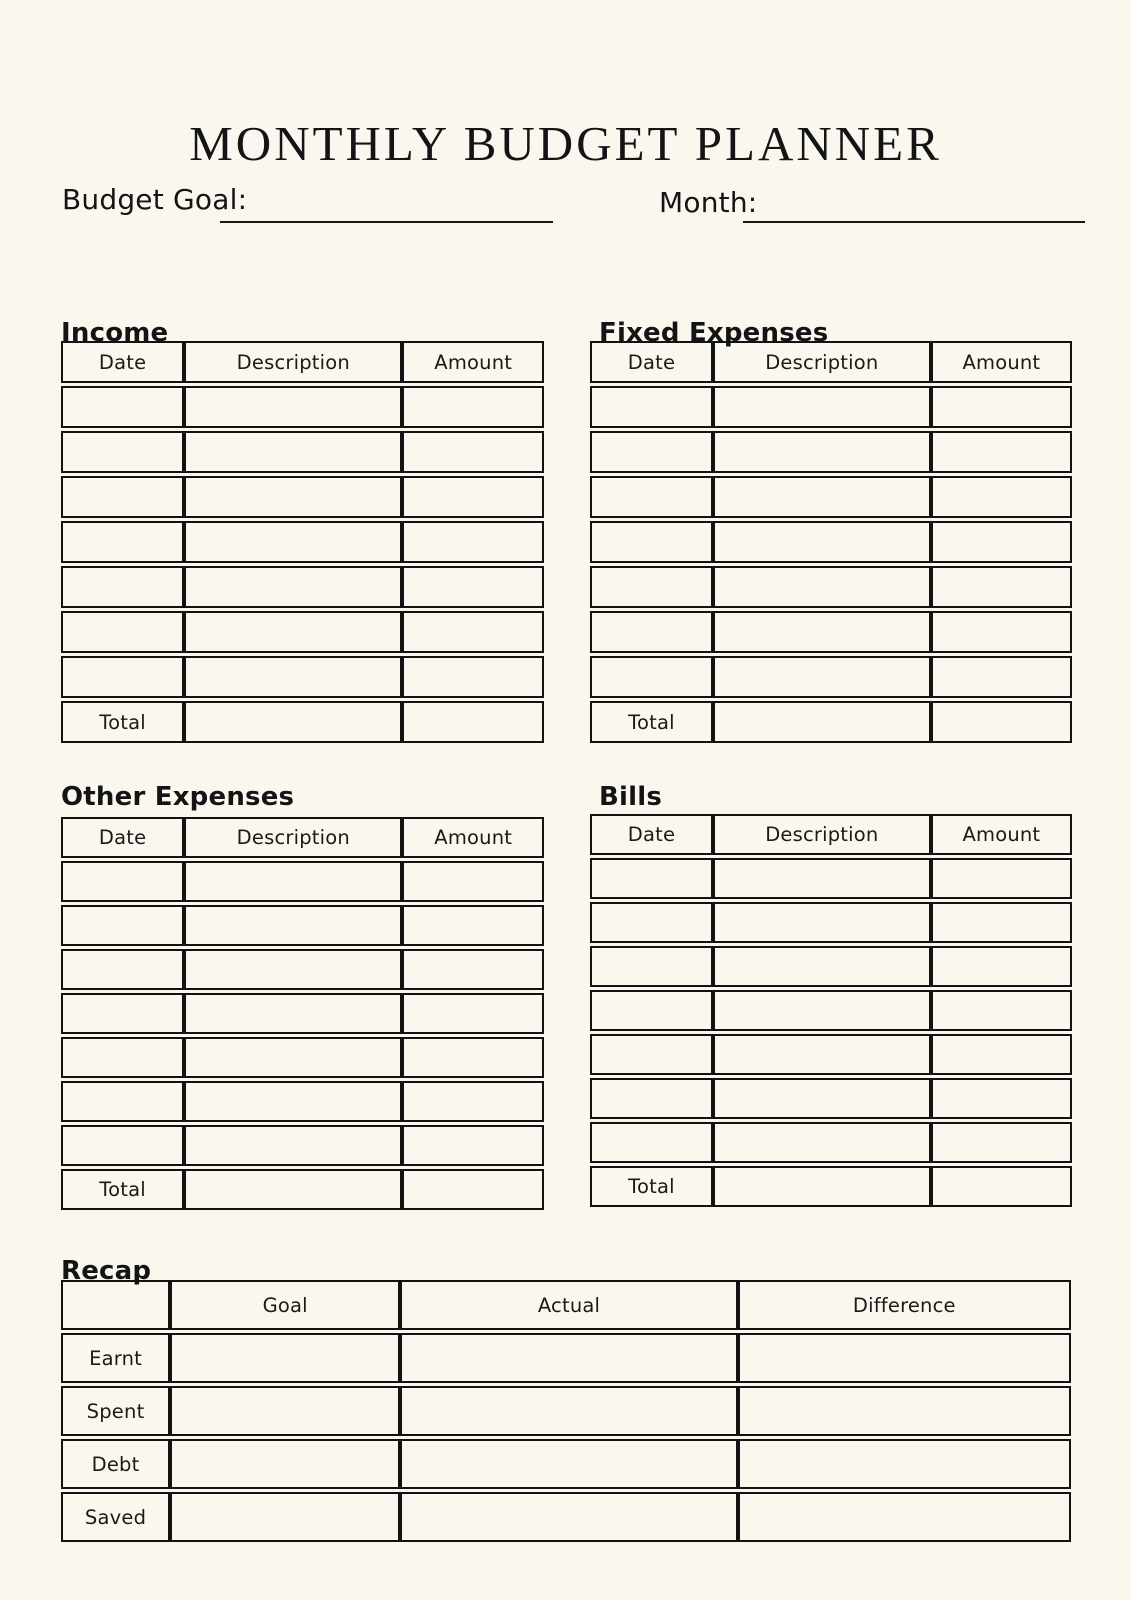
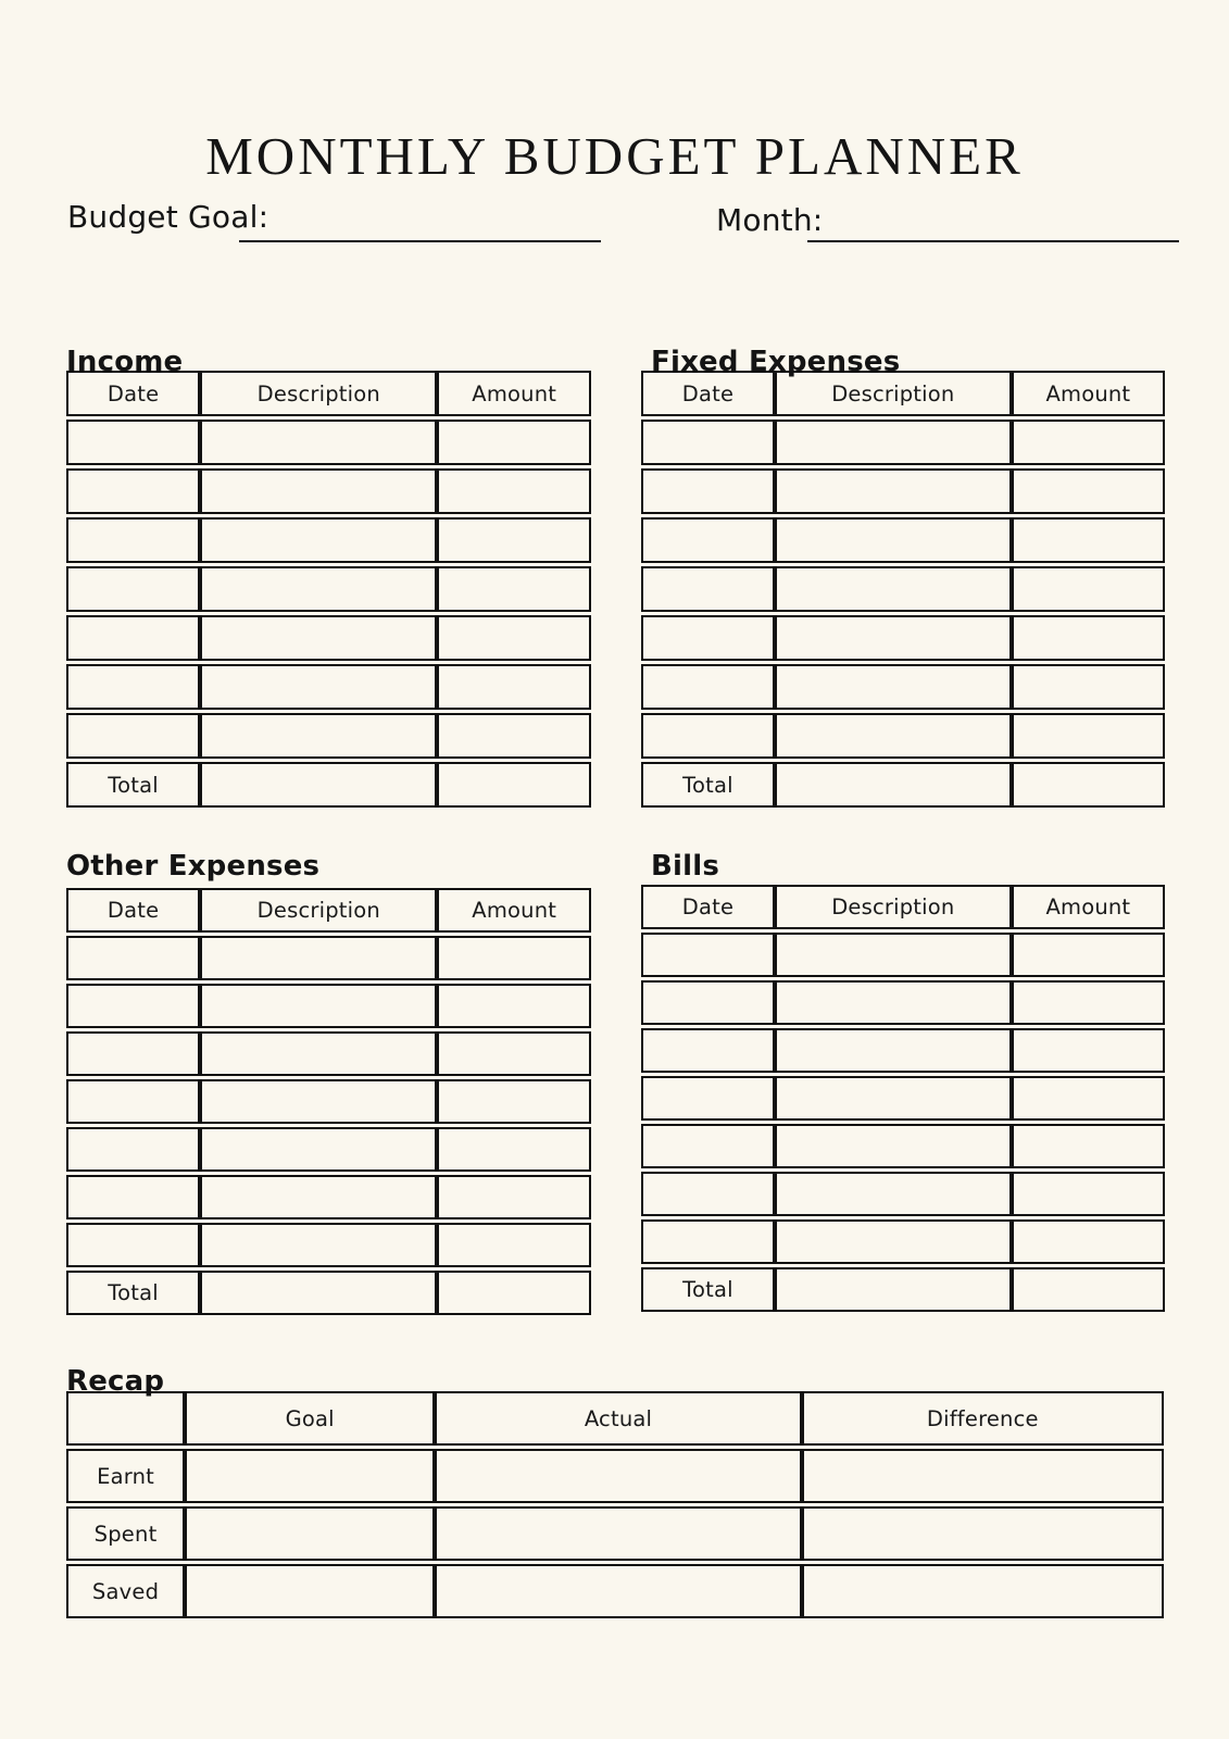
  MONTHLY BUDGET PLANNER
  Budget Goal:
  Month:
  Income
  Date
  Description
  Amount
  Total
  Fixed Expenses
  Date
  Description
  Amount
  Total
  Other Expenses
  Date
  Description
  Amount
  Total
  Bills
  Date
  Description
  Amount
  Total
  Recap
  Goal
  Actual
  Difference
  Earnt
  Spent
- Debt
  Saved
